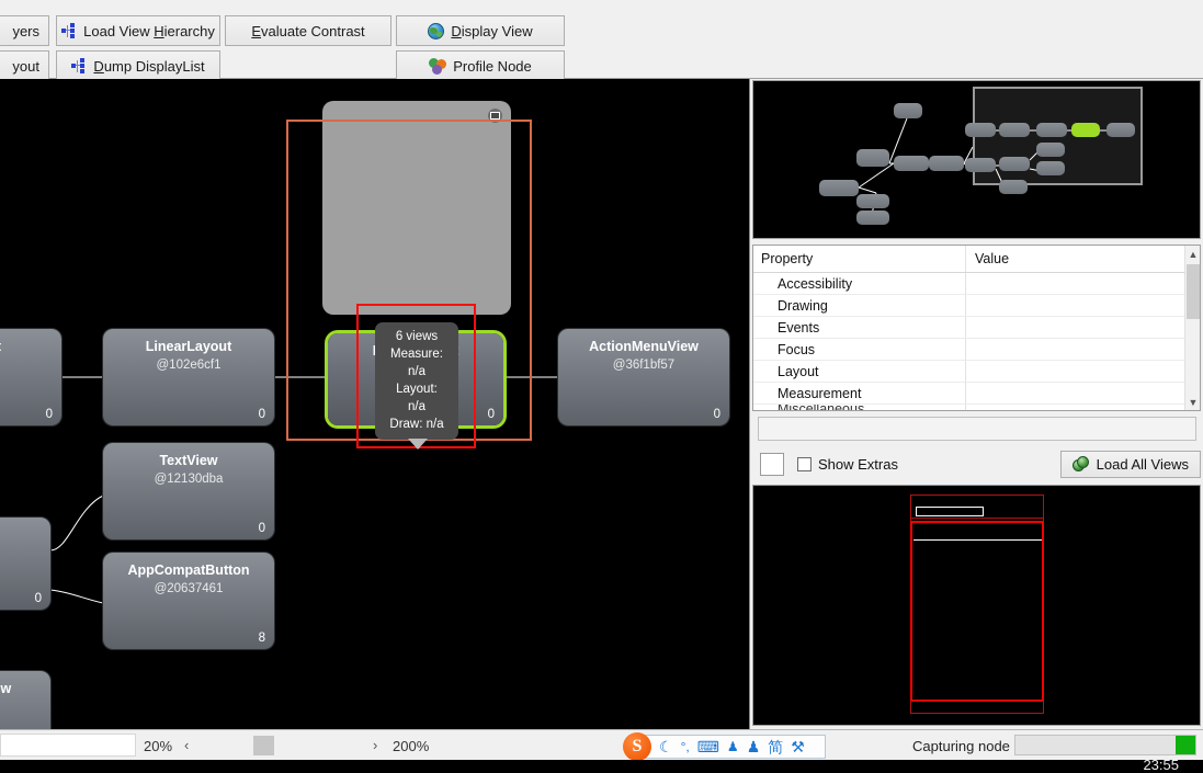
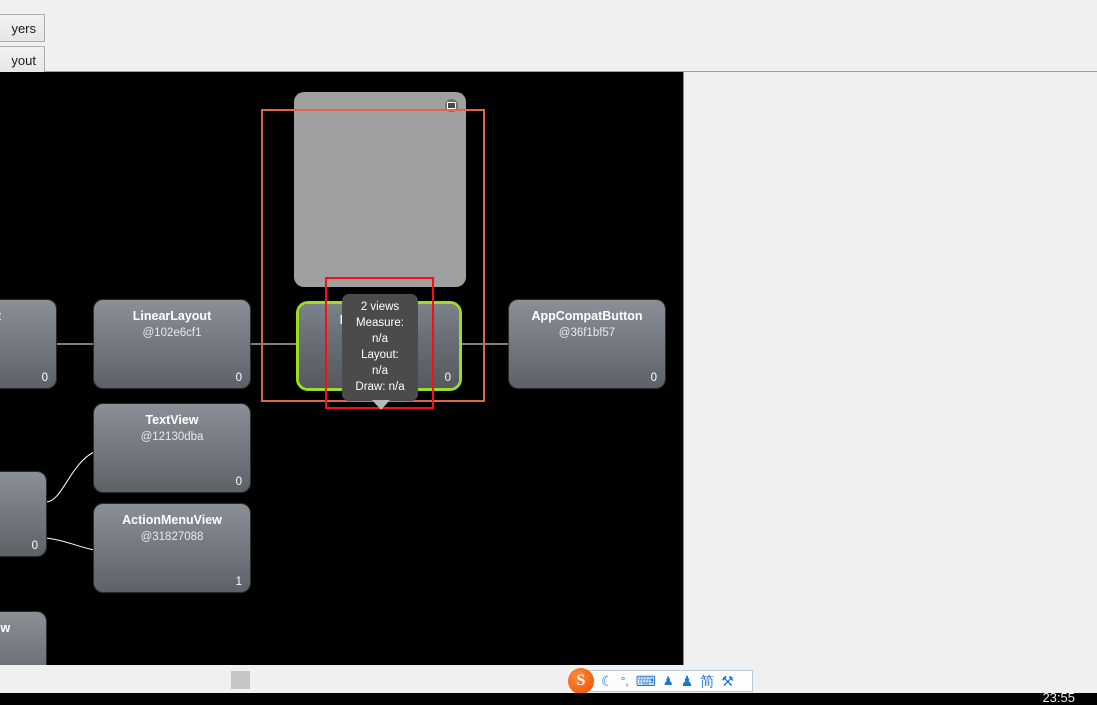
  yers
  yout
- Load View Hierarchy
- Dump DisplayList
- Evaluate Contrast
- Display View
- Profile Node
  0
  LinearLayout
  @102e6cf1
  0
  0
- ActionMenuView
+ AppCompatButton
  @36f1bf57
  0
  TextView
  @12130dba
  0
  0
- AppCompatButton
+ ActionMenuView
- @20637461
+ @31827088
- 8
+ 1
- 6 views
+ 2 views
  Measure: n/a
  Layout: n/a
  Draw: n/a
- Property
- Value
- Accessibility
- Drawing
- Events
- Focus
- Layout
- Measurement
- Miscellaneous
- ▲
- ▼
- Show Extras
- Load All Views
- 20%
- ‹
- ›
- 200%
- Capturing node
  ☾
  °,
  ⌨
  ♟
  ♟
  简
  ⚒
  S
  23:55
